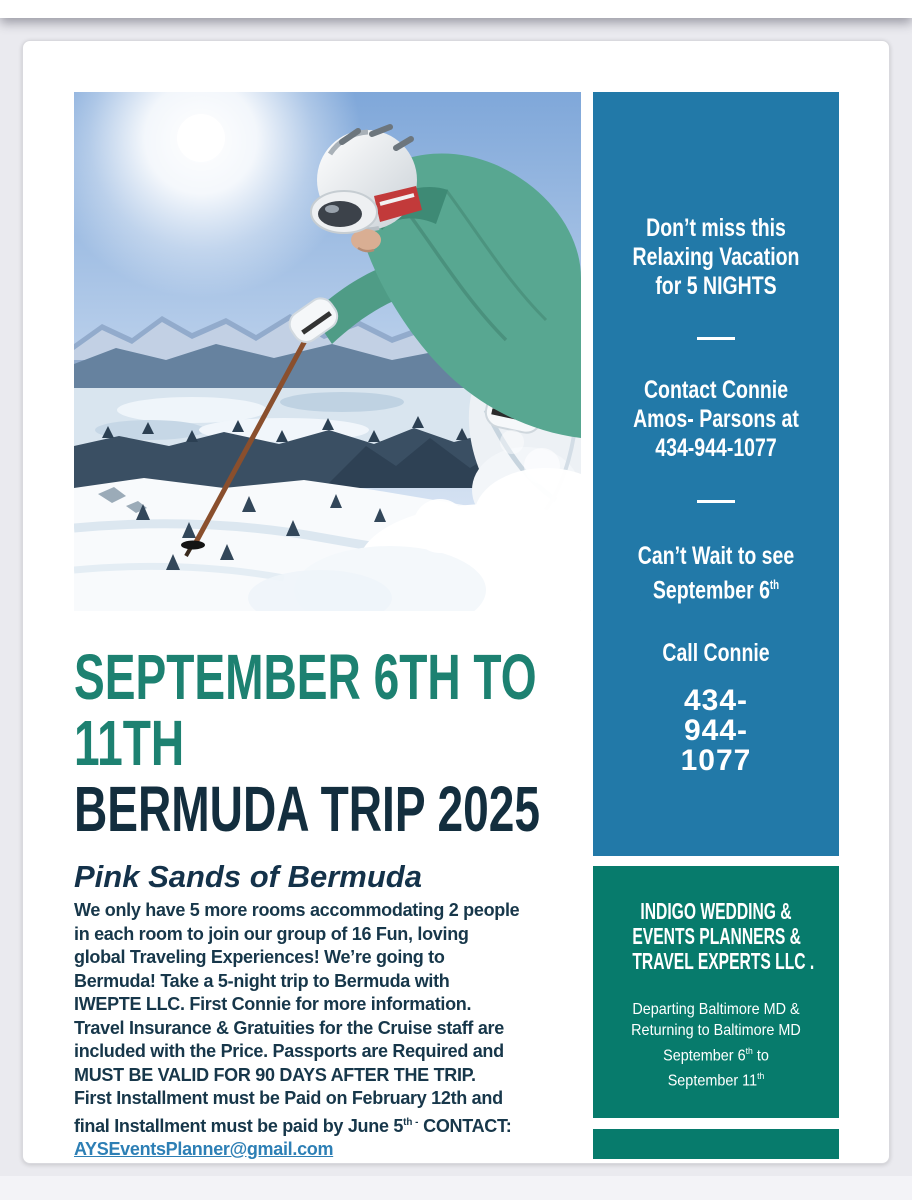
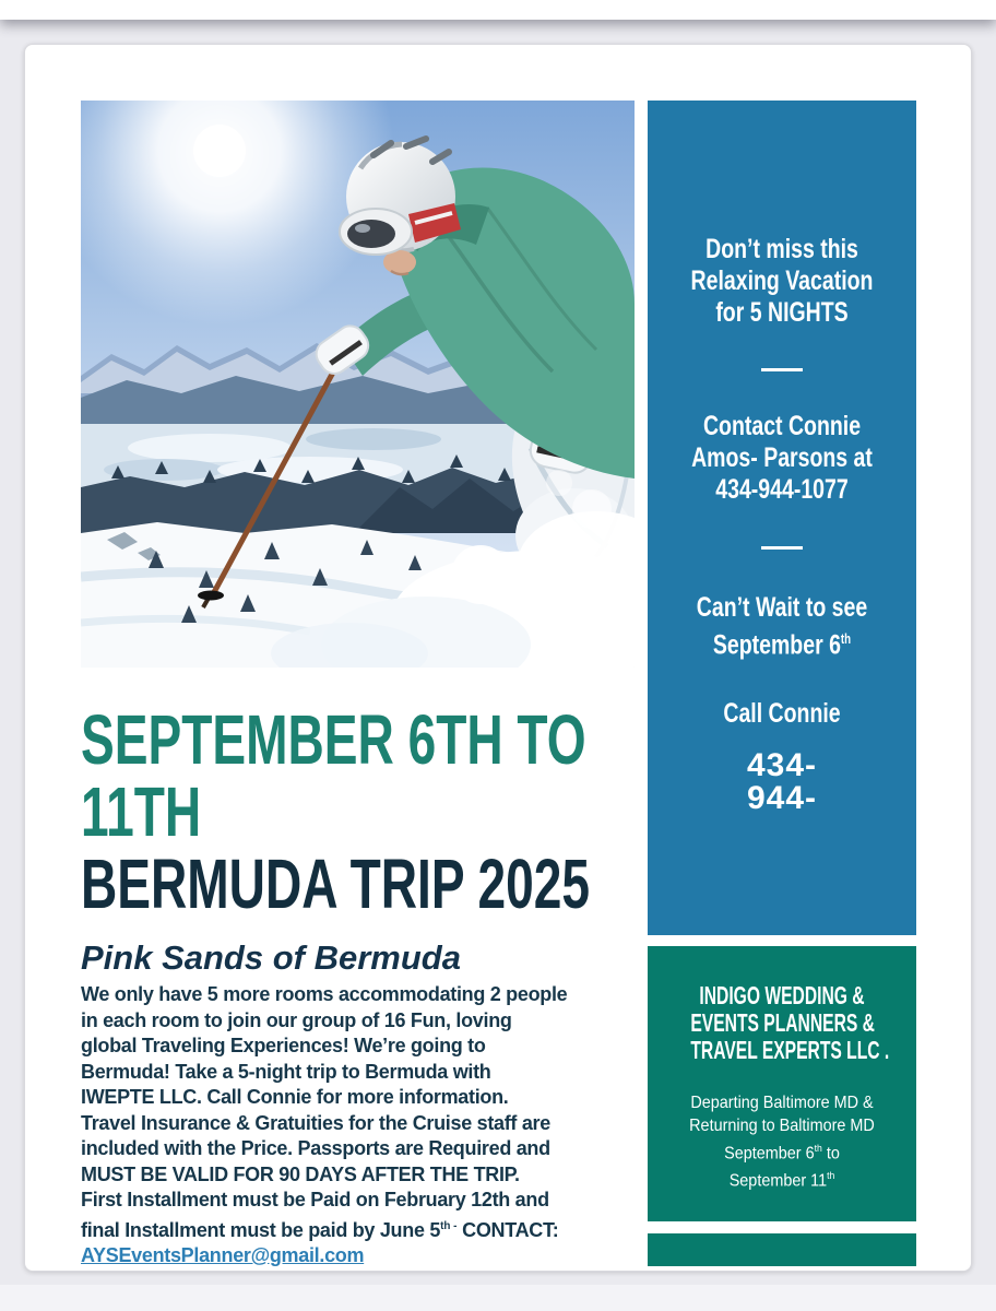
  Don’t miss this
  Relaxing Vacation
  for 5 NIGHTS
  Contact Connie
  Amos- Parsons at
  434-944-1077
  Can’t Wait to see
  September 6th
  Call Connie
  434-
  944-
- 1077
  SEPTEMBER 6TH TO
  11TH
  BERMUDA TRIP 2025
  Pink Sands of Bermuda
  We only have 5 more rooms accommodating 2 people
  in each room to join our group of 16 Fun, loving
  global Traveling Experiences! We’re going to
  Bermuda! Take a 5-night trip to Bermuda with
- IWEPTE LLC. First Connie for more information.
+ IWEPTE LLC. Call Connie for more information.
  Travel Insurance & Gratuities for the Cruise staff are
  included with the Price. Passports are Required and
  MUST BE VALID FOR 90 DAYS AFTER THE TRIP.
  First Installment must be Paid on February 12th and
  final Installment must be paid by June 5th - CONTACT:
  AYSEventsPlanner@gmail.com
  INDIGO WEDDING &
  EVENTS PLANNERS &
  TRAVEL EXPERTS LLC .
  Departing Baltimore MD &
  Returning to Baltimore MD
  September 6th to
  September 11th
